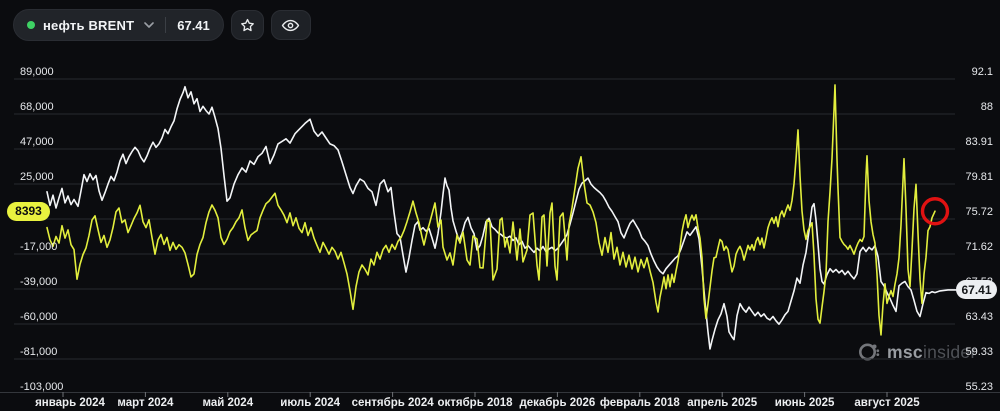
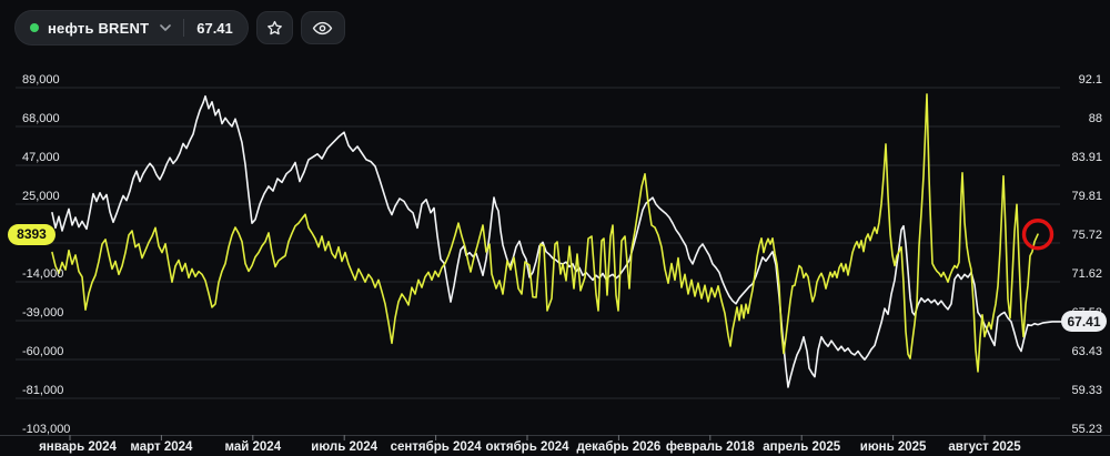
  нефть BRENT
  67.41
- mscinsider
  89,000
  68,000
  47,000
  25,000
- -17,000
+ -14,000
  -39,000
  -60,000
  -81,000
  -103,000
  92.1
  88
  83.91
  79.81
  75.72
  71.62
  63.43
  59.33
  55.23
  январь 2024
  март 2024
  май 2024
  июль 2024
  сентябрь 2024
- октябрь 2018
+ октябрь 2024
  декабрь 2026
  февраль 2018
  апрель 2025
  июнь 2025
  август 2025
  8393
  67.41
